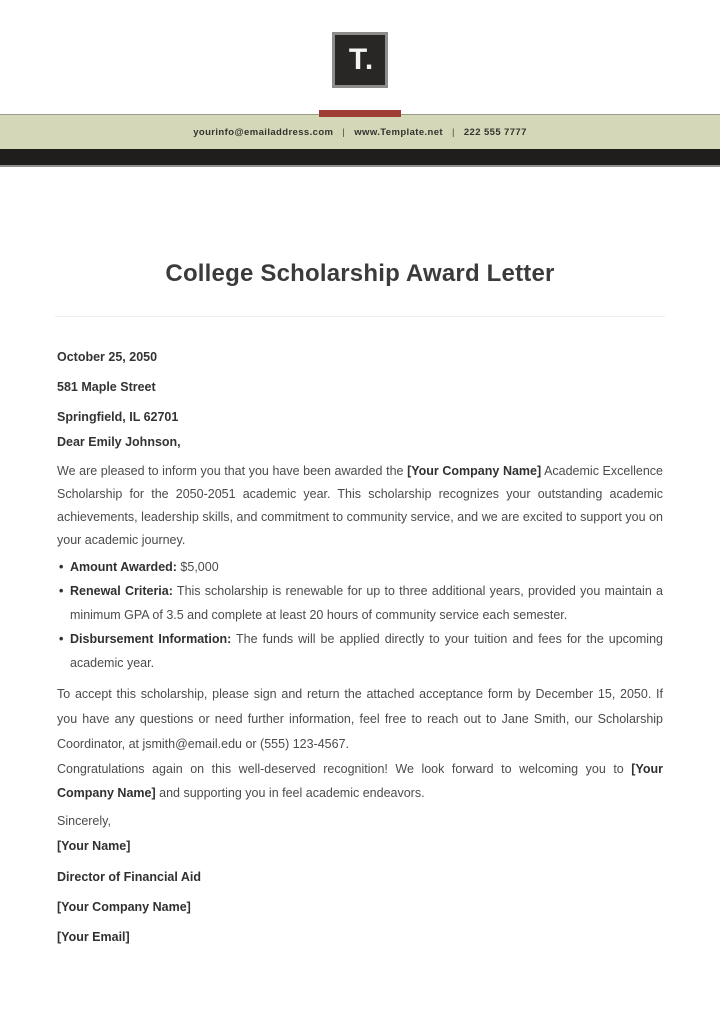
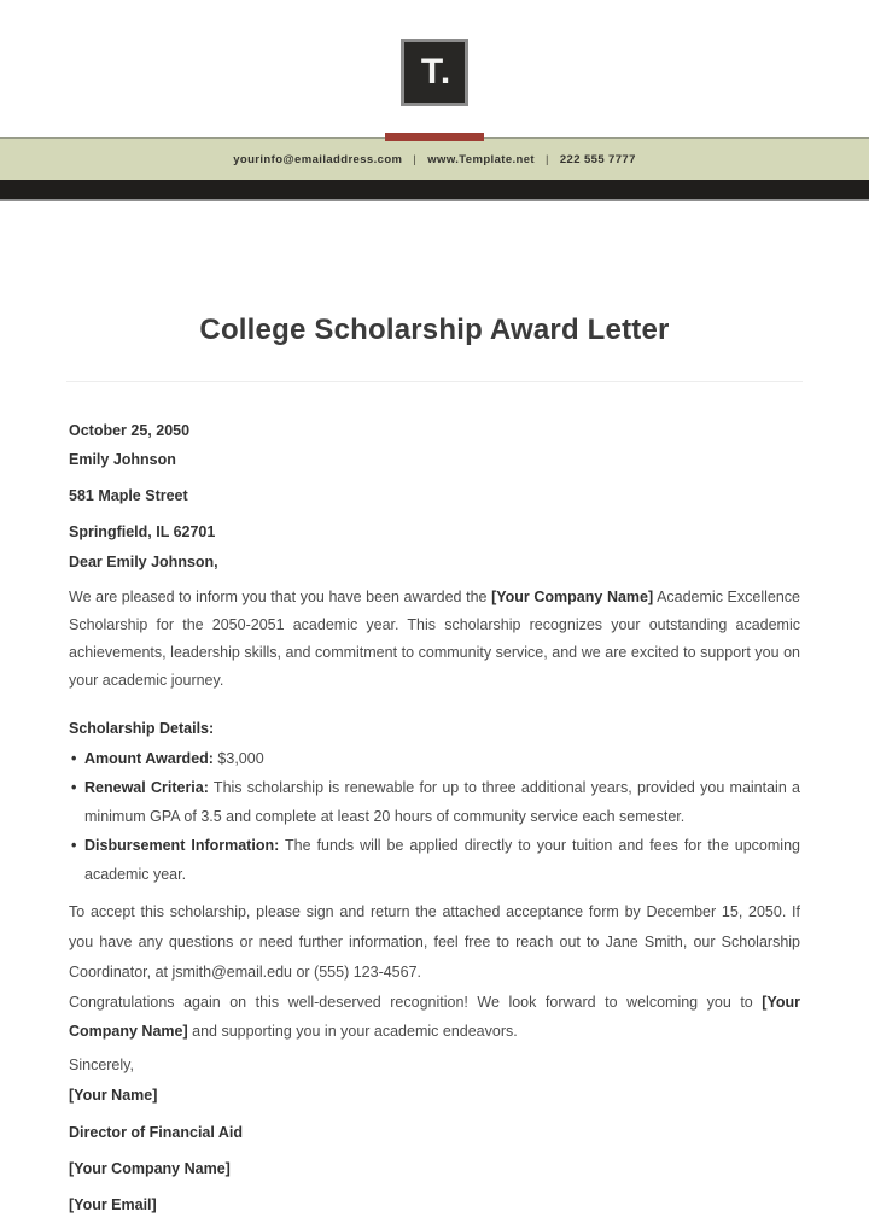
  T.
  yourinfo@emailaddress.com
  |
  www.Template.net
  |
  222 555 7777
  College Scholarship Award Letter
  October 25, 2050
+ Emily Johnson
  581 Maple Street
  Springfield, IL 62701
  Dear Emily Johnson,
  We are pleased to inform you that you have been awarded the [Your Company Name] Academic Excellence Scholarship for the 2050-2051 academic year. This scholarship recognizes your outstanding academic achievements, leadership skills, and commitment to community service, and we are excited to support you on your academic journey.
+ Scholarship Details:
- Amount Awarded: $5,000
+ Amount Awarded: $3,000
  Renewal Criteria: This scholarship is renewable for up to three additional years, provided you maintain a minimum GPA of 3.5 and complete at least 20 hours of community service each semester.
  Disbursement Information: The funds will be applied directly to your tuition and fees for the upcoming academic year.
  To accept this scholarship, please sign and return the attached acceptance form by December 15, 2050. If you have any questions or need further information, feel free to reach out to Jane Smith, our Scholarship Coordinator, at jsmith@email.edu or (555) 123-4567.
- Congratulations again on this well-deserved recognition! We look forward to welcoming you to [Your Company Name] and supporting you in feel academic endeavors.
+ Congratulations again on this well-deserved recognition! We look forward to welcoming you to [Your Company Name] and supporting you in your academic endeavors.
  Sincerely,
  [Your Name]
  Director of Financial Aid
  [Your Company Name]
  [Your Email]
